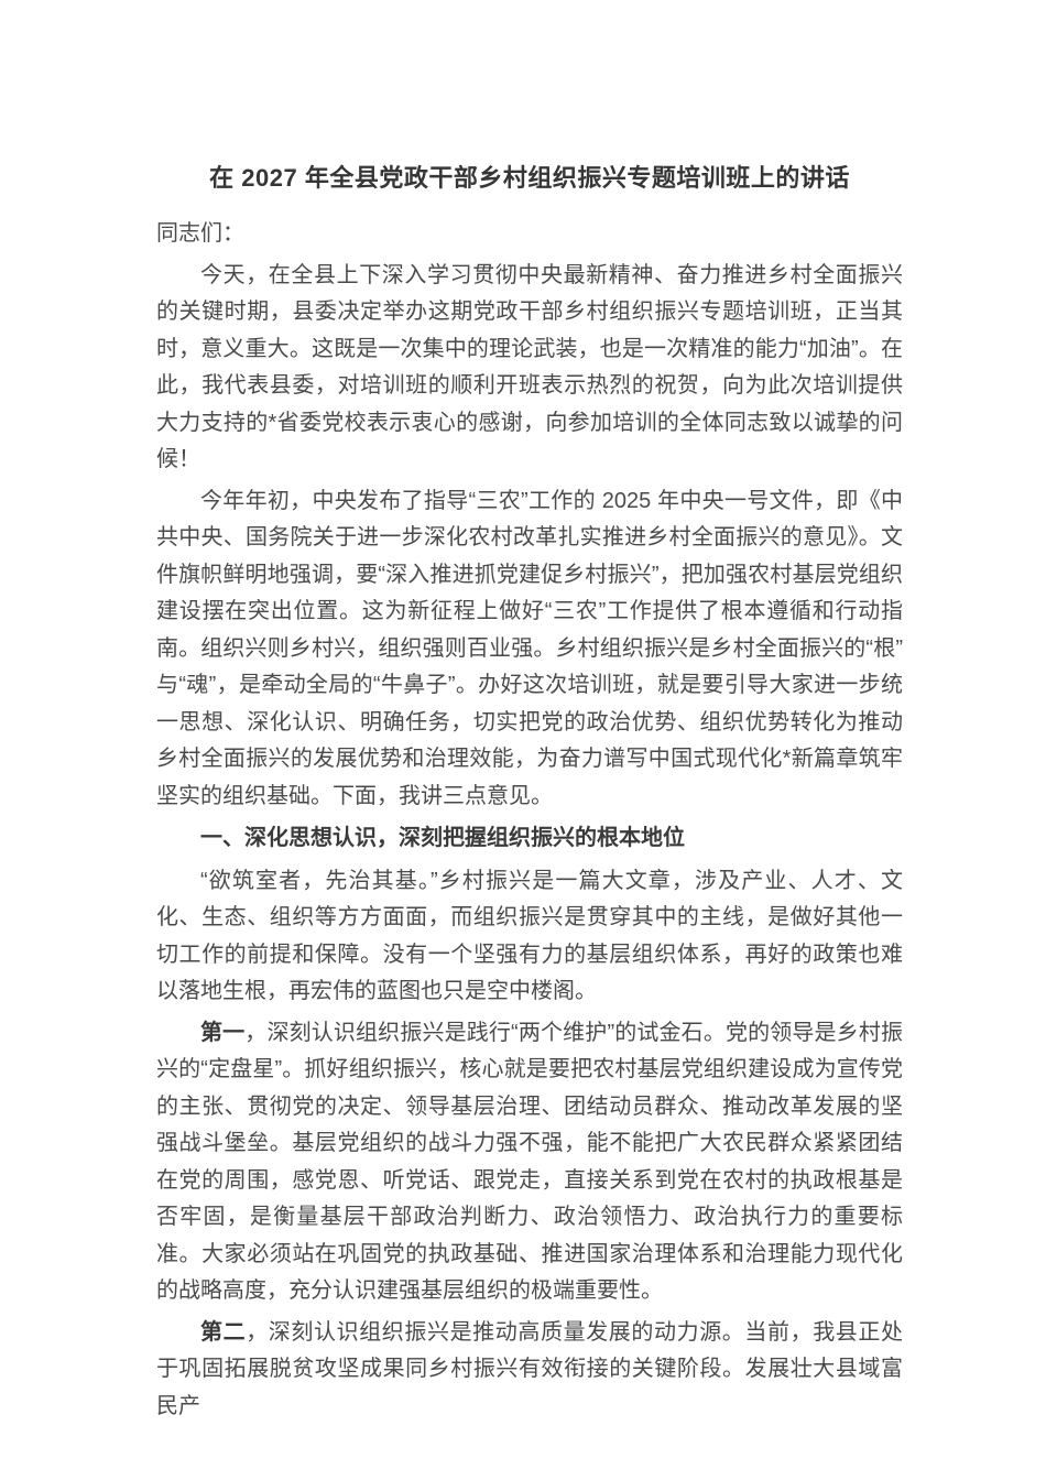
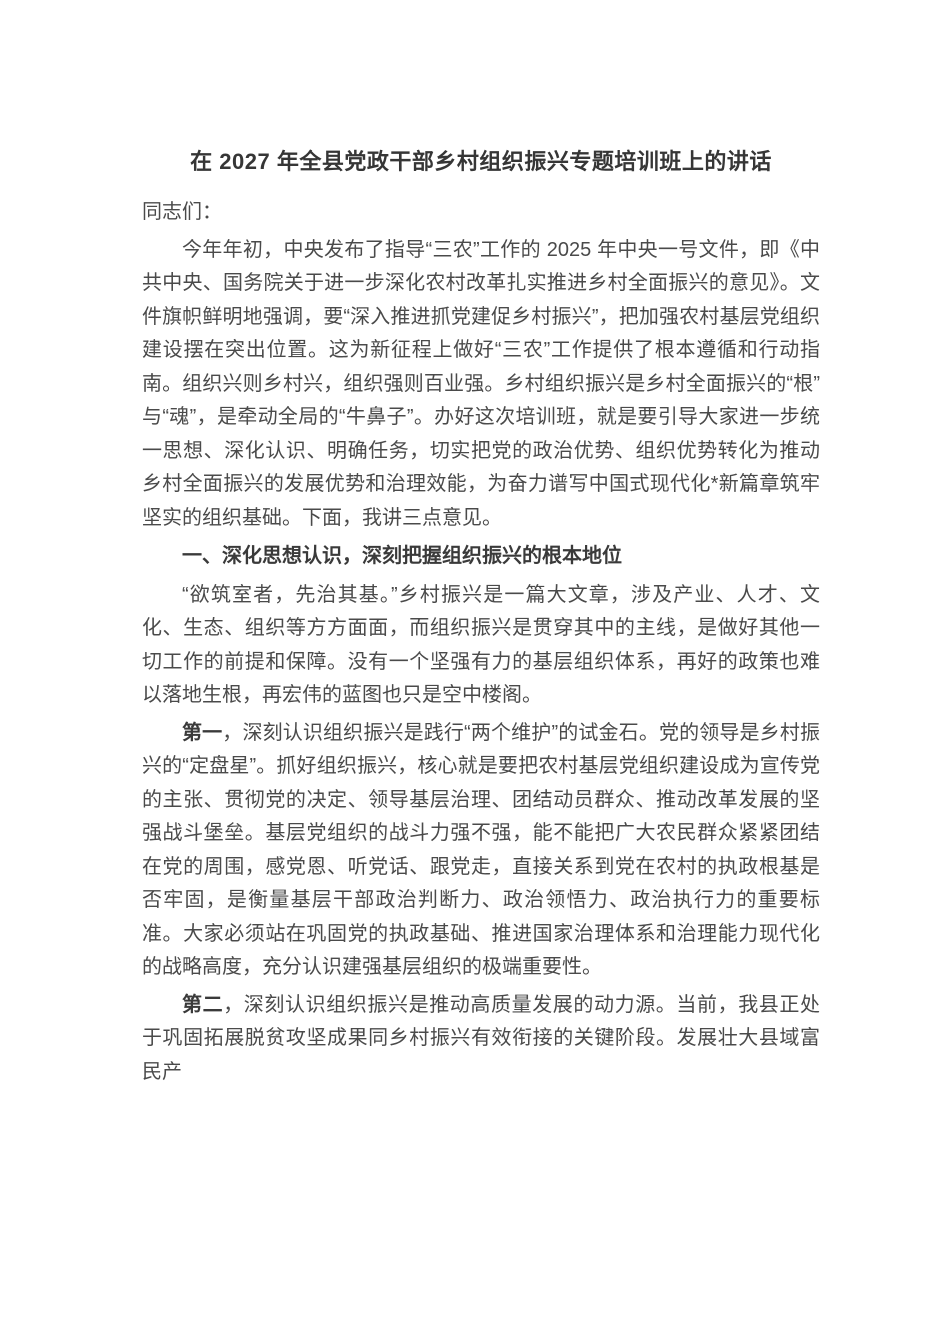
  在 2027 年全县党政干部乡村组织振兴专题培训班上的讲话
  同志们：
- 今天，在全县上下深入学习贯彻中央最新精神、奋力推进乡村全面振兴的关键时期，县委决定举办这期党政干部乡村组织振兴专题培训班，正当其时，意义重大。这既是一次集中的理论武装，也是一次精准的能力“加油”。在此，我代表县委，对培训班的顺利开班表示热烈的祝贺，向为此次培训提供大力支持的*省委党校表示衷心的感谢，向参加培训的全体同志致以诚挚的问候！
  今年年初，中央发布了指导“三农”工作的 2025 年中央一号文件，即《中共中央、国务院关于进一步深化农村改革扎实推进乡村全面振兴的意见》。文件旗帜鲜明地强调，要“深入推进抓党建促乡村振兴”，把加强农村基层党组织建设摆在突出位置。这为新征程上做好“三农”工作提供了根本遵循和行动指南。组织兴则乡村兴，组织强则百业强。乡村组织振兴是乡村全面振兴的“根”与“魂”，是牵动全局的“牛鼻子”。办好这次培训班，就是要引导大家进一步统一思想、深化认识、明确任务，切实把党的政治优势、组织优势转化为推动乡村全面振兴的发展优势和治理效能，为奋力谱写中国式现代化*新篇章筑牢坚实的组织基础。下面，我讲三点意见。
  一、深化思想认识，深刻把握组织振兴的根本地位
  “欲筑室者，先治其基。”乡村振兴是一篇大文章，涉及产业、人才、文化、生态、组织等方方面面，而组织振兴是贯穿其中的主线，是做好其他一切工作的前提和保障。没有一个坚强有力的基层组织体系，再好的政策也难以落地生根，再宏伟的蓝图也只是空中楼阁。
  第一，深刻认识组织振兴是践行“两个维护”的试金石。党的领导是乡村振兴的“定盘星”。抓好组织振兴，核心就是要把农村基层党组织建设成为宣传党的主张、贯彻党的决定、领导基层治理、团结动员群众、推动改革发展的坚强战斗堡垒。基层党组织的战斗力强不强，能不能把广大农民群众紧紧团结在党的周围，感党恩、听党话、跟党走，直接关系到党在农村的执政根基是否牢固，是衡量基层干部政治判断力、政治领悟力、政治执行力的重要标准。大家必须站在巩固党的执政基础、推进国家治理体系和治理能力现代化的战略高度，充分认识建强基层组织的极端重要性。
  第二，深刻认识组织振兴是推动高质量发展的动力源。当前，我县正处于巩固拓展脱贫攻坚成果同乡村振兴有效衔接的关键阶段。发展壮大县域富民产
